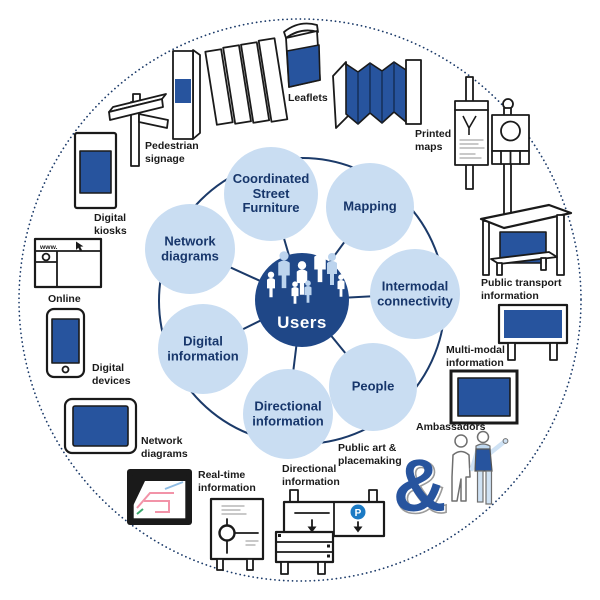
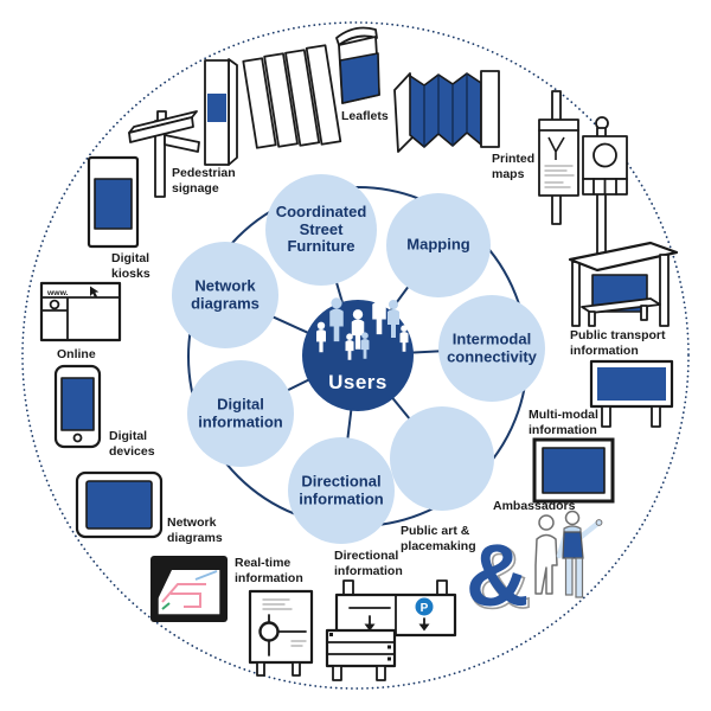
  P
  &
  Coordinated
  Street
  Furniture
  Mapping
  Intermodal
  connectivity
- People
  Directional
  information
  Digital
  information
  Network
  diagrams
  Users
  Leaflets
  Printed
  maps
  Pedestrian
  signage
  Digital
  kiosks
  Online
  Digital
  devices
  Network
  diagrams
  Real-time
  information
  Directional
  information
  Public art &
  placemaking
  Ambassadors
  Multi-modal
  information
  Public transport
  information
